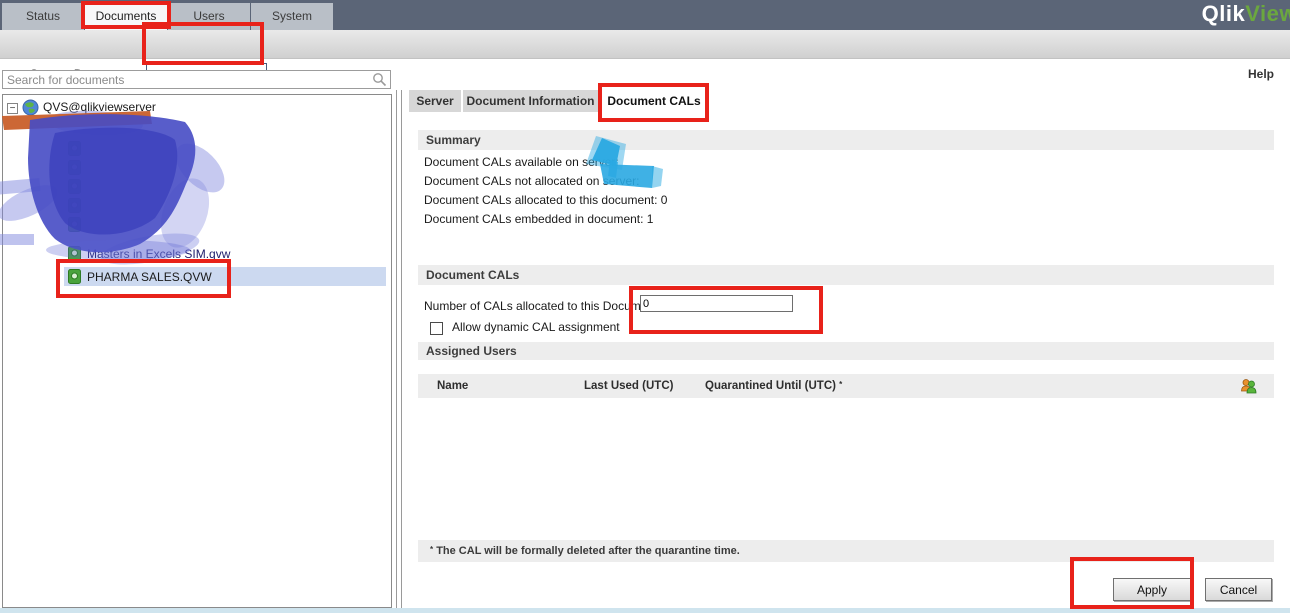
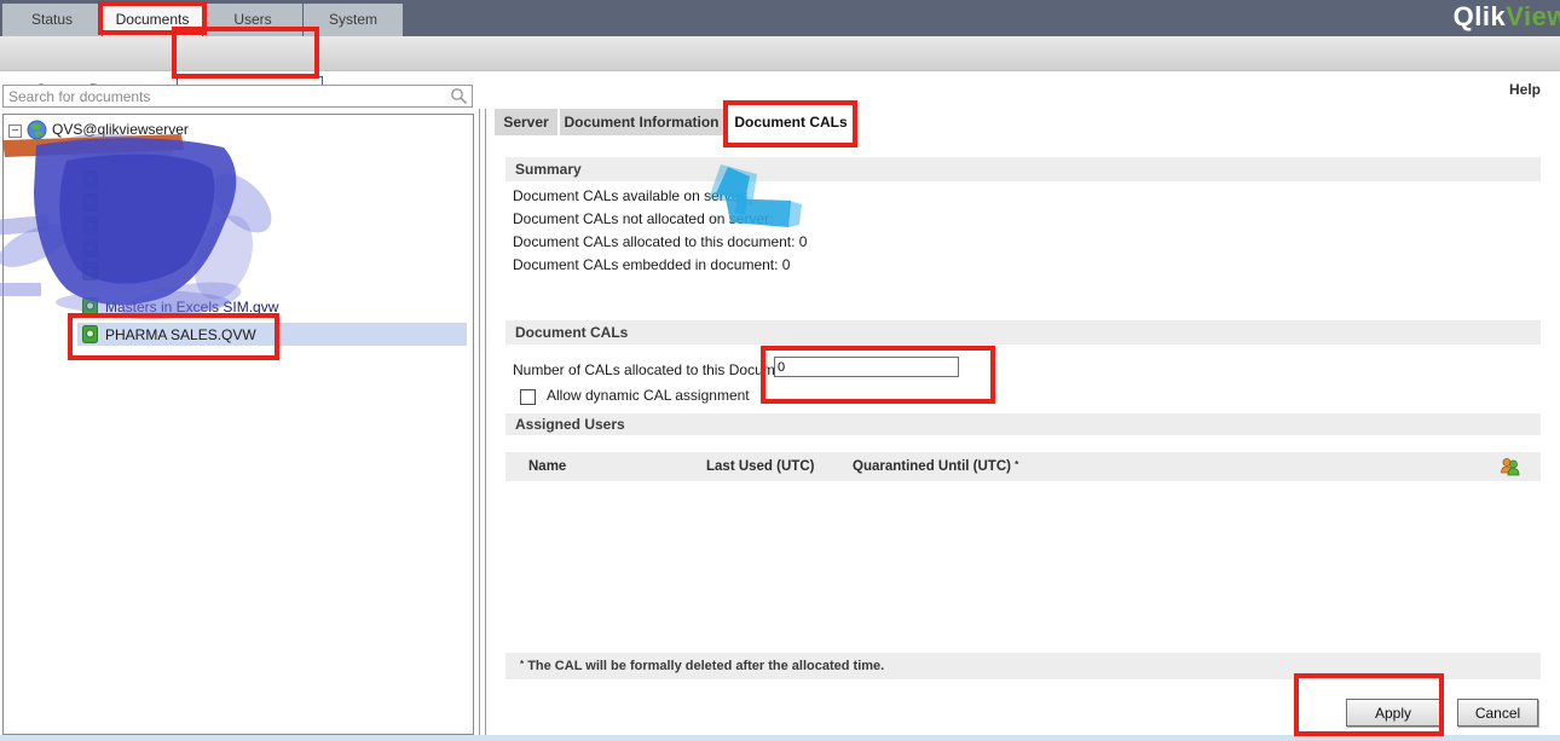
  Status
  Documents
  Users
  System
  QlikView
  Help
  Search for documents
  −
  QVS@qlikviewserver
  Masters in Excels SIM.qvw
  PHARMA SALES.QVW
  Server
  Document Information
  Document CALs
  Summary
  Document CALs available on ser:
  Document CALs not allocated on
  Document CALs allocated to this document: 0
- Document CALs embedded in document: 1
+ Document CALs embedded in document: 0
  Document CALs
  Number of CALs allocated to this Docum
  0
  Allow dynamic CAL assignment
  Assigned Users
  Name
  Last Used (UTC)
  Quarantined Until (UTC) *
- * The CAL will be formally deleted after the quarantine time.
+ * The CAL will be formally deleted after the allocated time.
  Apply
  Cancel
